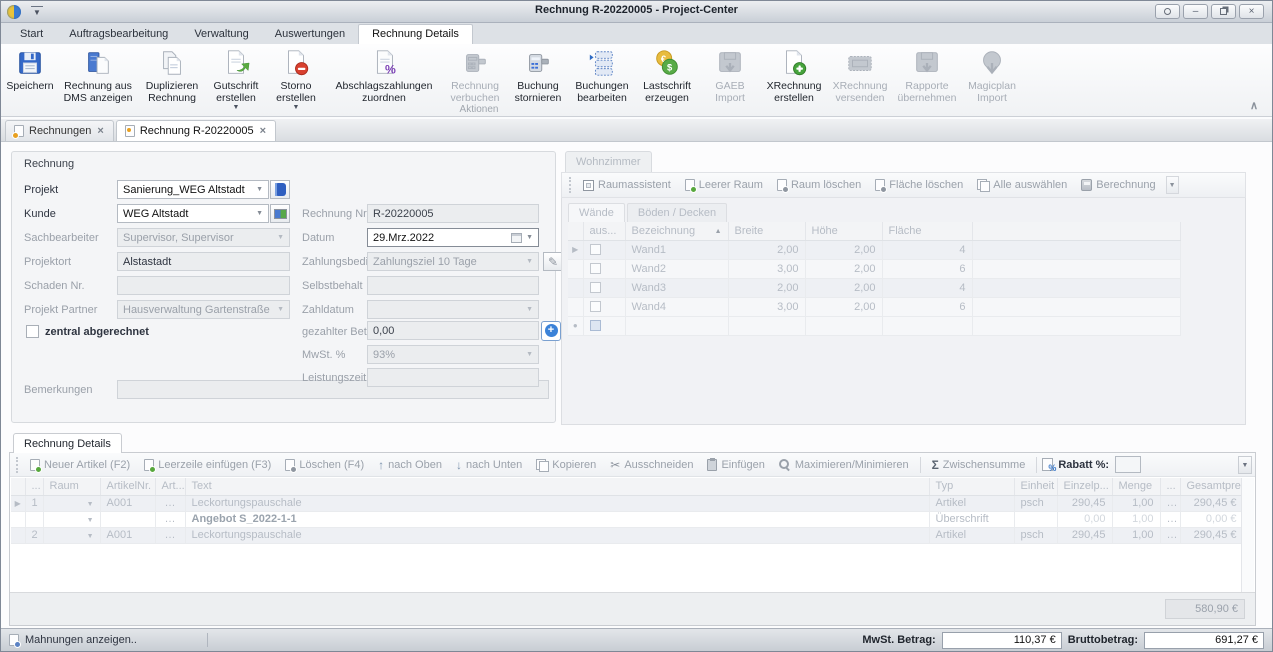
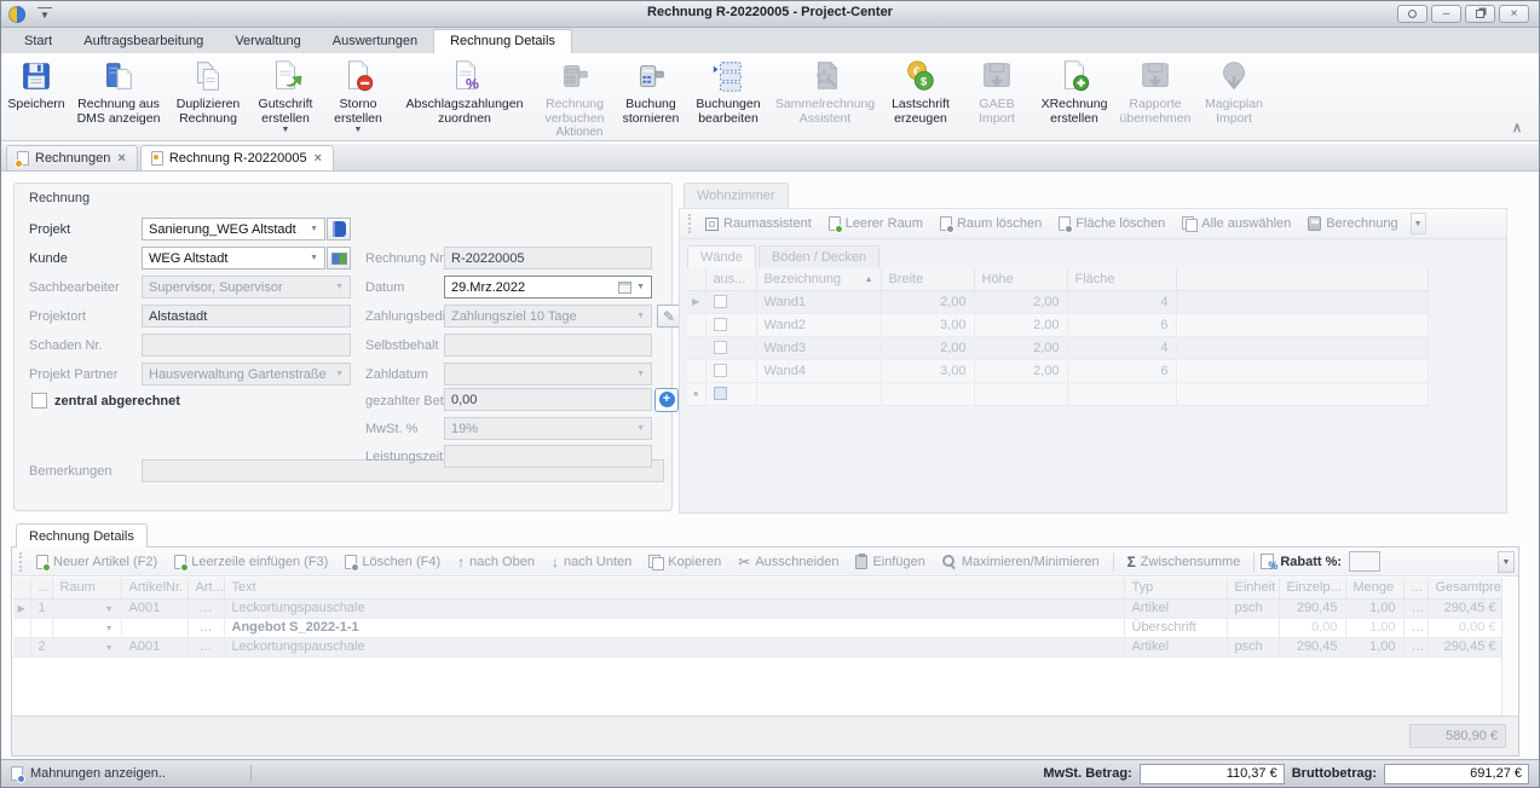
  ▼
  Rechnung R-20220005 - Project-Center
  –
  ×
  Start
  Auftragsbearbeitung
  Verwaltung
  Auswertungen
  Rechnung Details
  Speichern
  Rechnung aus DMS anzeigen
  Duplizieren Rechnung
  Gutschrift erstellen
  Storno erstellen
  %
  Abschlagszahlungen zuordnen
  Rechnung verbuchen
  Buchung stornieren
  Buchungen bearbeiten
+ Sammelrechnung Assistent
  €
  $
  Lastschrift erzeugen
  GAEB Import
  XRechnung erstellen
- XRechnung versenden
  Rapporte übernehmen
  Magicplan Import
  Aktionen
  ∧
  Rechnungen
  ×
  Rechnung R-20220005
  ×
  Rechnung
  Projekt
  Sanierung_WEG Altstadt
  Kunde
  WEG Altstadt
  Sachbearbeiter
  Supervisor, Supervisor
  Projektort
  Alstastadt
  Schaden Nr.
  Projekt Partner
  Hausverwaltung Gartenstraße
  zentral abgerechnet
  Bemerkungen
  Rechnung Nr
  R-20220005
  Datum
  29.Mrz.2022
  Zahlungsziel 10 Tage
  ✎
  Selbstbehalt
  Zahldatum
  gezahlter Bet
  0,00
  +
  MwSt. %
- 93%
+ 19%
  Leistungszeit
  Wohnzimmer
  Raumassistent
  Leerer Raum
  Raum löschen
  Fläche löschen
  Alle auswählen
  Berechnung
  Wände
  Böden / Decken
  	aus...	Bezeichnung	Breite	Höhe	Fläche
  ▶		Wand1	2,00	2,00	4
  		Wand2	3,00	2,00	6
  		Wand3	2,00	2,00	4
  		Wand4	3,00	2,00	6
  ●
  Rechnung Details
  Neuer Artikel (F2)
  Leerzeile einfügen (F3)
  Löschen (F4)
  ↑
  nach Oben
  ↓
  nach Unten
  Kopieren
  ✂
  Ausschneiden
  Einfügen
  Maximieren/Minimieren
  Σ
  Zwischensumme
  %
  Rabatt %:
  	...	Raum	ArtikelNr.	Art...	Text	Typ	Einheit	Einzelp...	Menge	...	Gesamtpre
  ▶	1		A001	…	Leckortungspauschale	Artikel	psch	290,45	1,00	…	290,45 €
  				…	Angebot S_2022-1-1	Überschrift		0,00	1,00	…	0,00 €
  	2		A001	…	Leckortungspauschale	Artikel	psch	290,45	1,00	…	290,45 €
  580,90 €
  Mahnungen anzeigen..
  MwSt. Betrag:
  110,37 €
  Bruttobetrag:
  691,27 €
